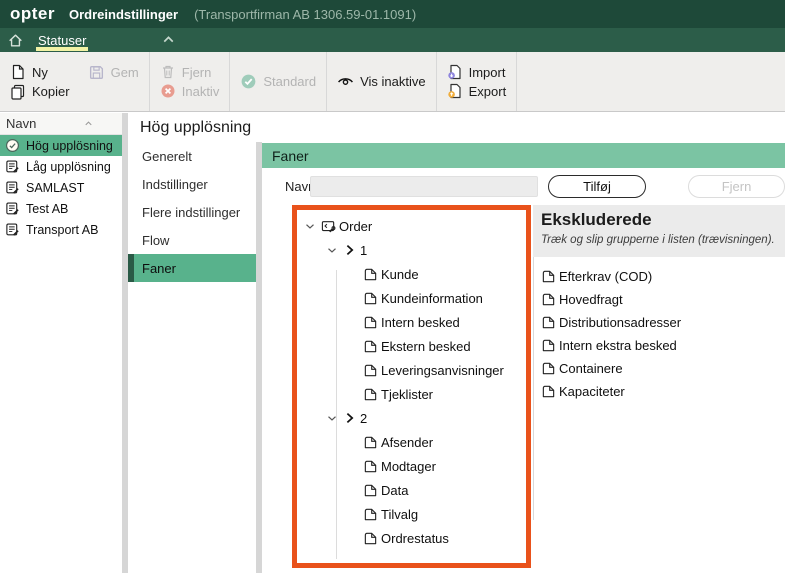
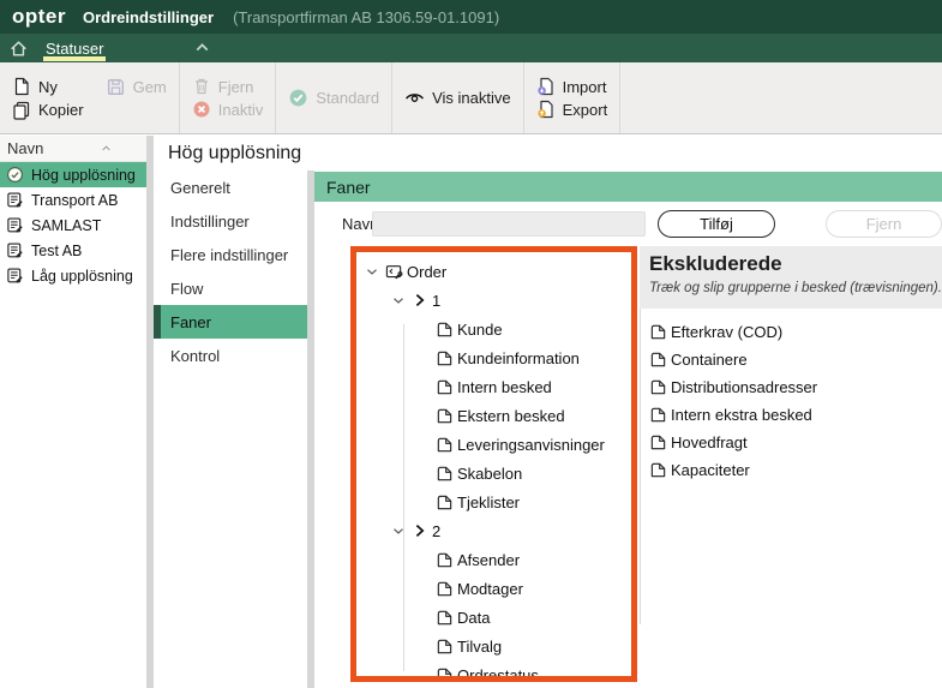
  opter
  Ordreindstillinger
  (Transportfirman AB 1306.59-01.1091)
  Statuser
  Ny
  Gem
  Kopier
  Fjern
  Inaktiv
  Standard
  Vis inaktive
  Import
  Export
  Navn
  Hög upplösning
- Låg upplösning
+ Transport AB
  SAMLAST
  Test AB
- Transport AB
+ Låg upplösning
  Hög upplösning
  Generelt
  Indstillinger
  Flere indstillinger
  Flow
  Faner
+ Kontrol
  Faner
  Tilføj
  Fjern
  Order
  1
  Kunde
  Kundeinformation
  Intern besked
  Ekstern besked
  Leveringsanvisninger
+ Skabelon
  Tjeklister
  2
  Afsender
  Modtager
  Data
  Tilvalg
  Ordrestatus
  Ekskluderede
- Træk og slip grupperne i listen (trævisningen).
+ Træk og slip grupperne i besked (trævisningen).
  Efterkrav (COD)
- Hovedfragt
+ Containere
  Distributionsadresser
  Intern ekstra besked
- Containere
+ Hovedfragt
  Kapaciteter
